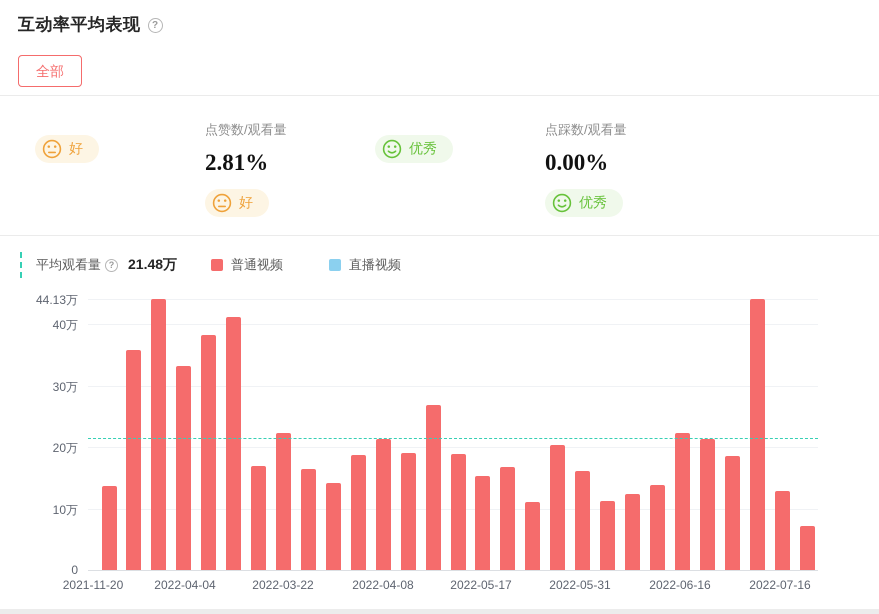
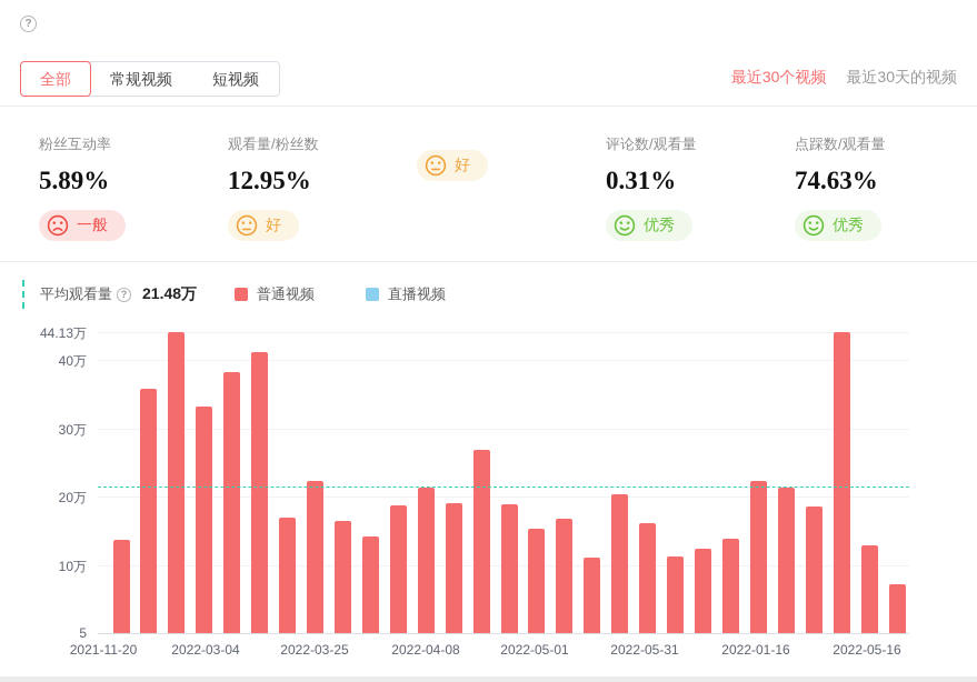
- 互动率平均表现
  ?
  全部
+ 常规视频
+ 短视频
+ 最近30个视频
+ 最近30天的视频
+ 粉丝互动率
+ 5.89%
+ 一般
+ 观看量/粉丝数
+ 12.95%
  好
- 点赞数/观看量
- 2.81%
  好
+ 评论数/观看量
+ 0.31%
  优秀
  点踩数/观看量
- 0.00%
+ 74.63%
  优秀
  平均观看量
  ?
  21.48万
  普通视频
  直播视频
  44.13万
  40万
  30万
  20万
  10万
- 0
+ 5
  2021-11-20
- 2022-04-04
+ 2022-03-04
- 2022-03-22
+ 2022-03-25
  2022-04-08
- 2022-05-17
+ 2022-05-01
  2022-05-31
- 2022-06-16
+ 2022-01-16
- 2022-07-16
+ 2022-05-16
